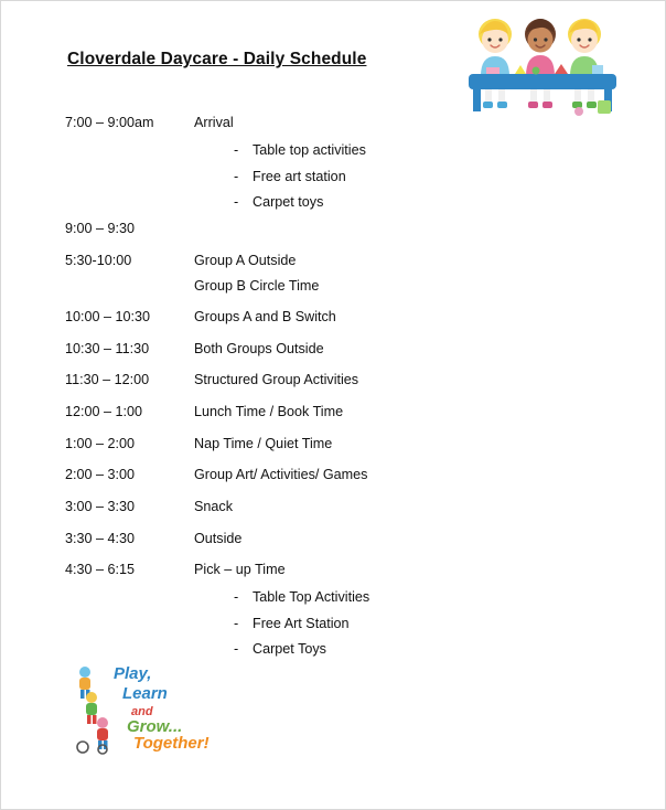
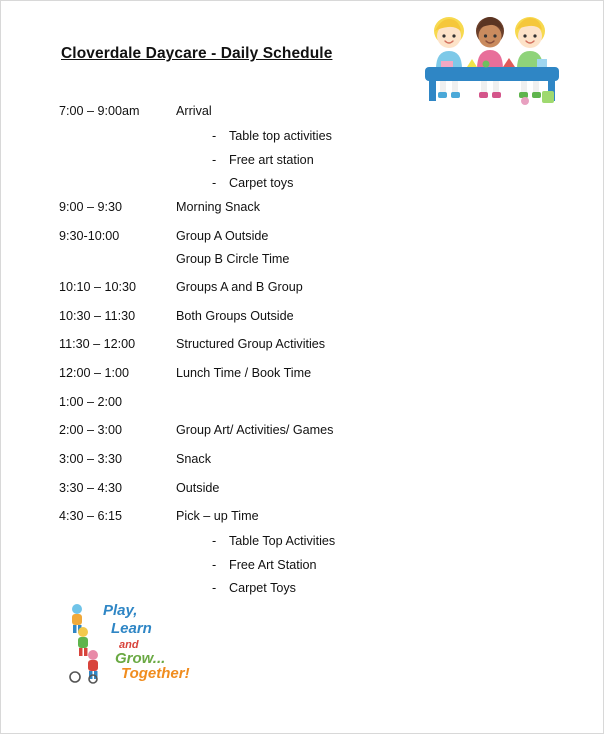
  Cloverdale Daycare - Daily Schedule
  7:00 – 9:00am
  Arrival
  -
  Table top activities
  -
  Free art station
  -
  Carpet toys
  9:00 – 9:30
+ Morning Snack
- 5:30-10:00
+ 9:30-10:00
  Group A Outside
  Group B Circle Time
- 10:00 – 10:30
+ 10:10 – 10:30
- Groups A and B Switch
+ Groups A and B Group
  10:30 – 11:30
  Both Groups Outside
  11:30 – 12:00
  Structured Group Activities
  12:00 – 1:00
  Lunch Time / Book Time
  1:00 – 2:00
- Nap Time / Quiet Time
  2:00 – 3:00
  Group Art/ Activities/ Games
  3:00 – 3:30
  Snack
  3:30 – 4:30
  Outside
  4:30 – 6:15
  Pick – up Time
  -
  Table Top Activities
  -
  Free Art Station
  -
  Carpet Toys
  Play,
  Learn
  and
  Grow...
  Together!
